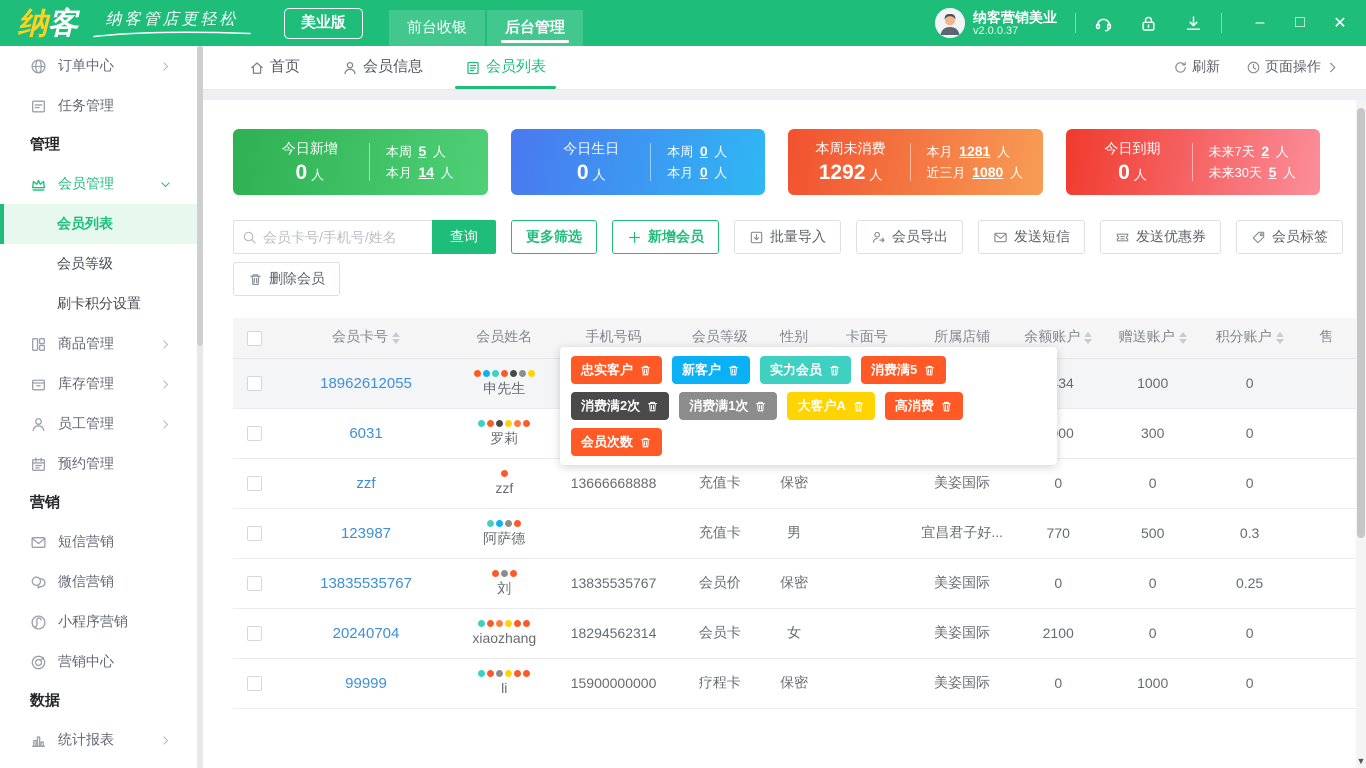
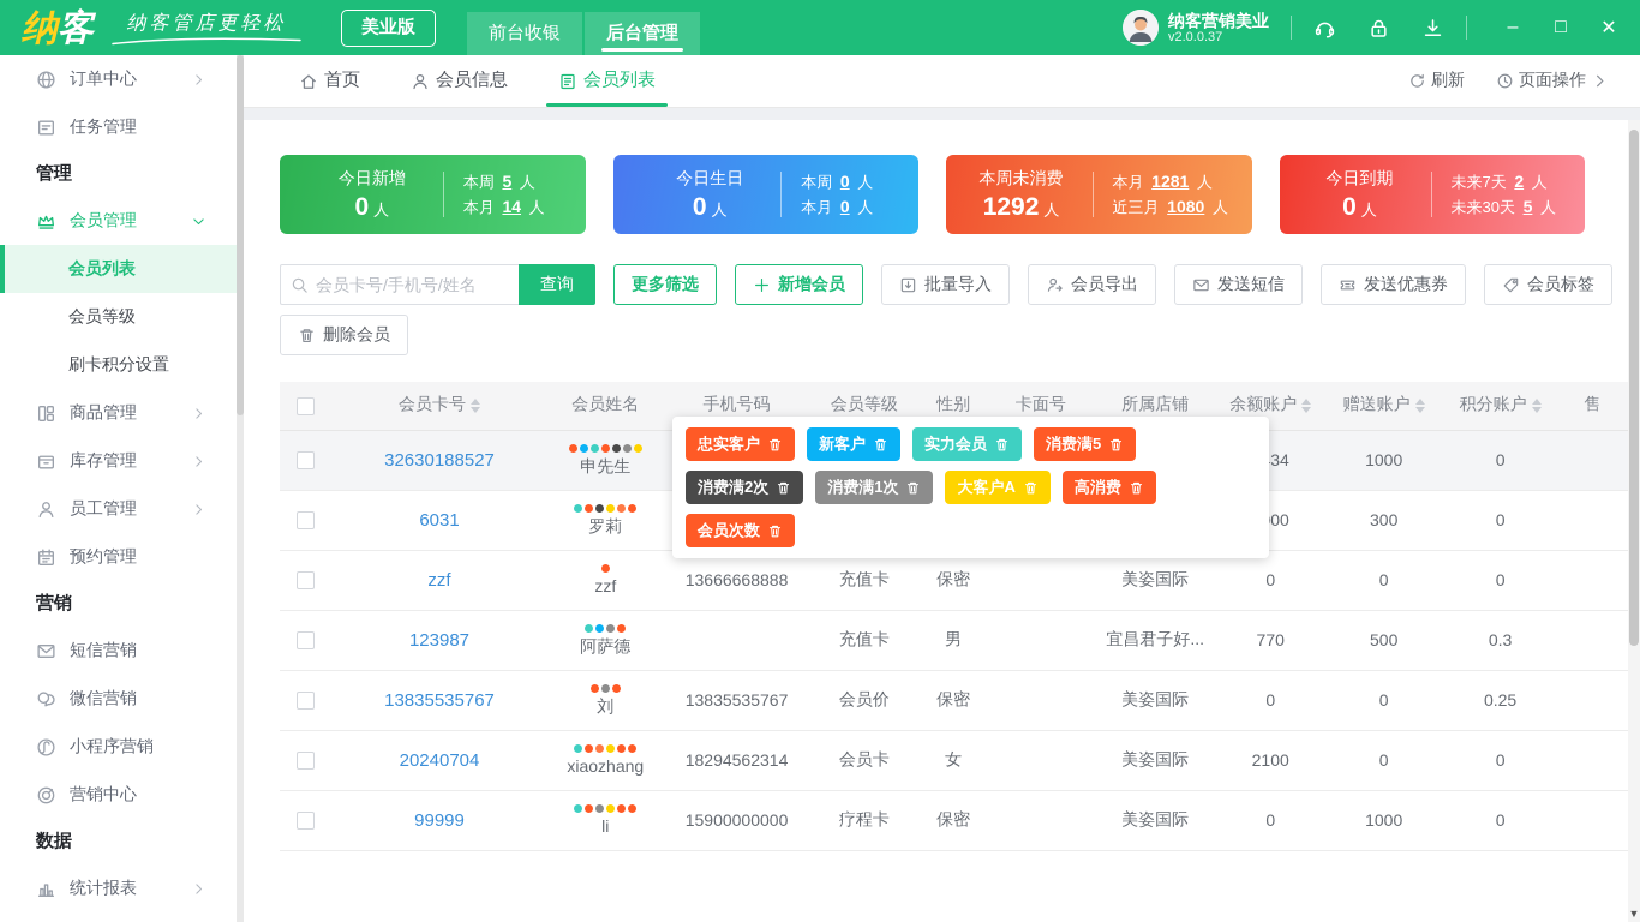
  纳
  客
  纳客管店更轻松
  美业版
  前台收银
  后台管理
  纳客营销美业
  v2.0.0.37
  –
  □
  ✕
  订单中心
  任务管理
  管理
  会员管理
  会员列表
  会员等级
  刷卡积分设置
  商品管理
  库存管理
  员工管理
  预约管理
  营销
  短信营销
  微信营销
  小程序营销
  营销中心
  数据
  统计报表
  首页
  会员信息
  会员列表
  刷新
  页面操作
  今日新增
  0 人
  本周 5 人
  本月 14 人
  今日生日
  0 人
  本周 0 人
  本月 0 人
  本周未消费
  1292 人
  本月 1281 人
  近三月 1080 人
  今日到期
  0 人
  未来7天 2 人
  未来30天 5 人
  会员卡号/手机号/姓名
  查询
  更多筛选
  新增会员
  批量导入
  会员导出
  发送短信
  发送优惠券
  会员标签
  删除会员
  	会员卡号	会员姓名	手机号码	会员等级	性别	卡面号	所属店铺	余额账户	赠送账户	积分账户	售
- 	18962612055	申先生						34	1000	0
+ 	32630188527	申先生						34	1000	0
  	zzf	zzf	13666668888	充值卡	保密		美姿国际	0	0	0
  	123987	阿萨德		充值卡	男		宜昌君子好...	770	500	0.3
  	13835535767	刘	13835535767	会员价	保密		美姿国际	0	0	0.25
  	20240704	xiaozhang	18294562314	会员卡	女		美姿国际	2100	0	0
  	99999	li	15900000000	疗程卡	保密		美姿国际	0	1000	0
  忠实客户
  新客户
  实力会员
  消费满5
  消费满2次
  消费满1次
  大客户A
  高消费
  会员次数
  ▼
